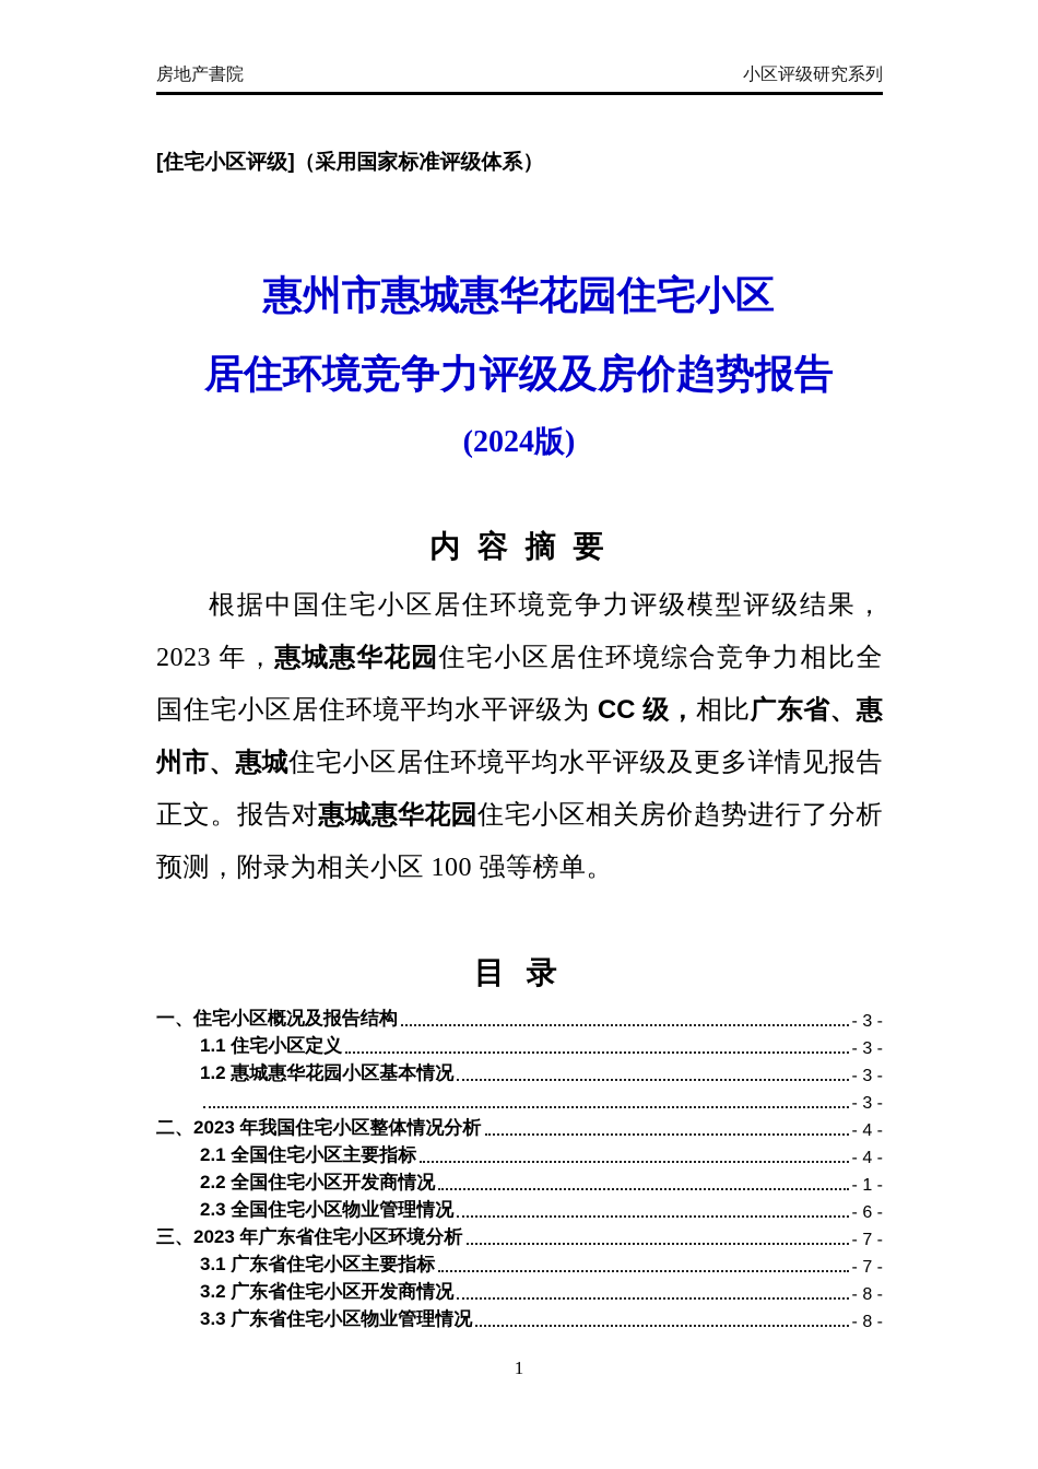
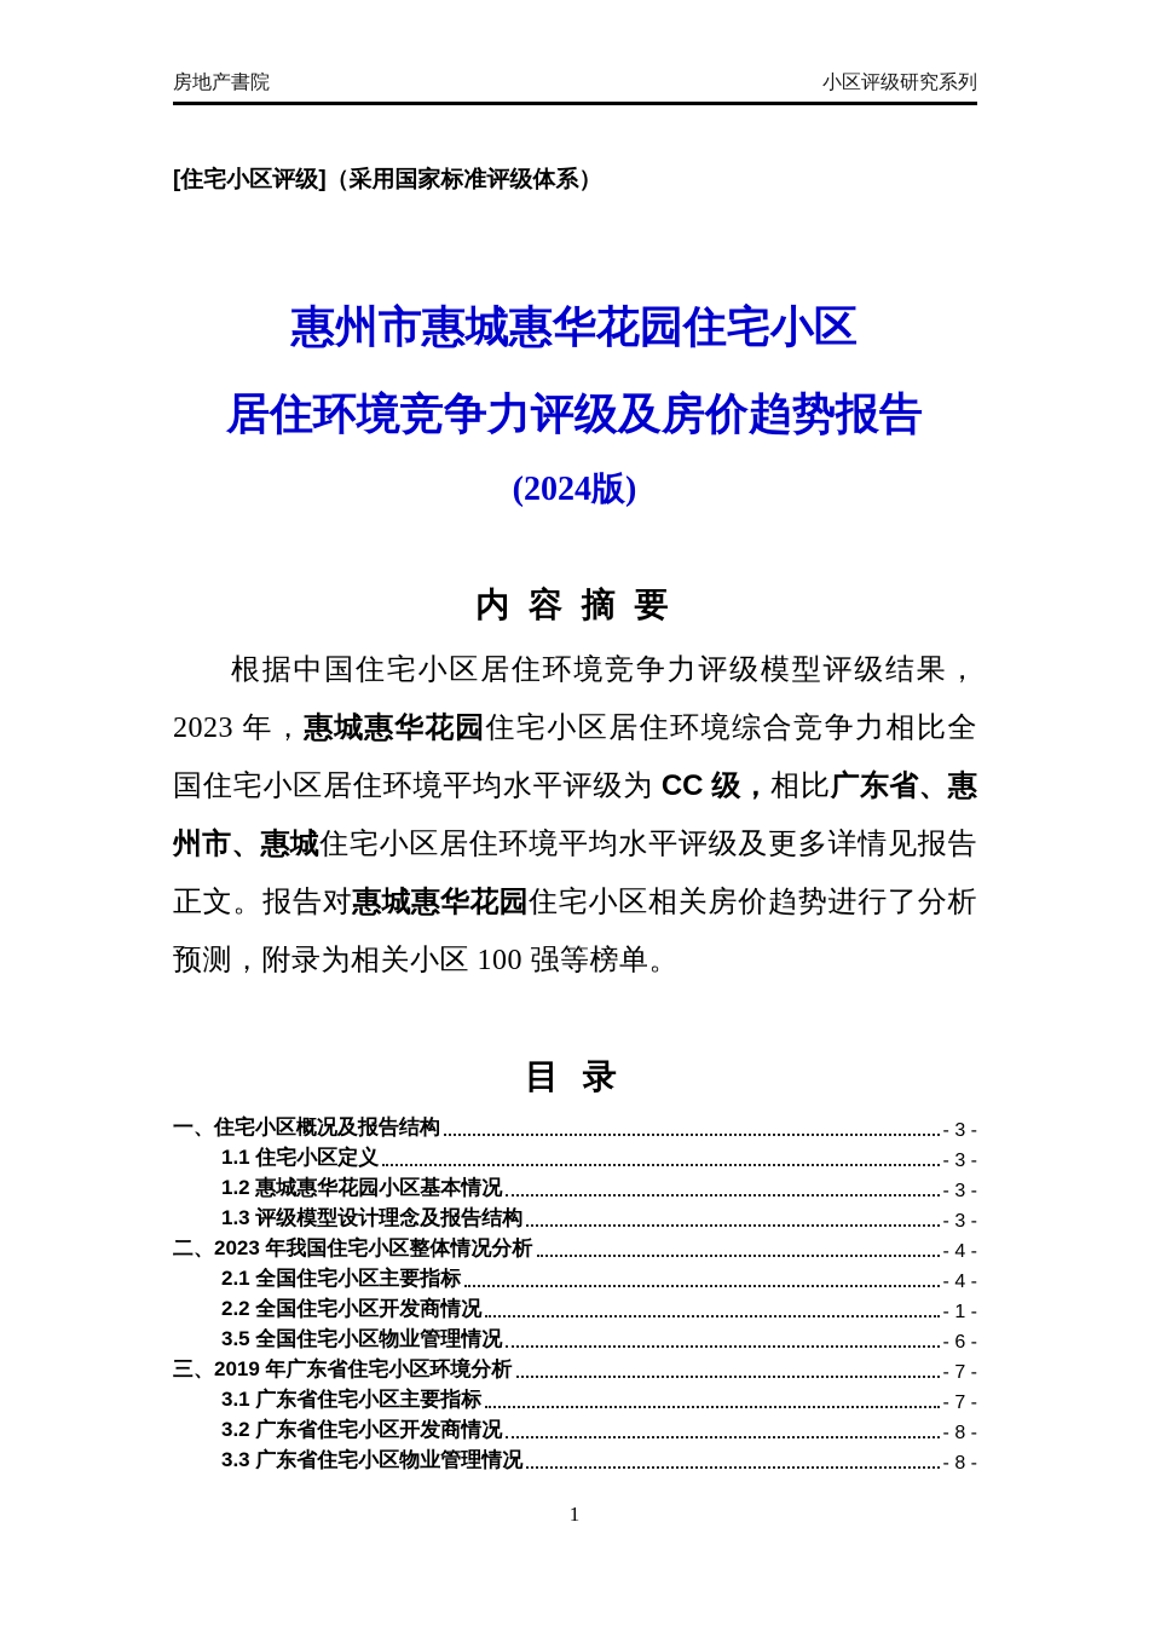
  房地产書院
  小区评级研究系列
  [住宅小区评级]（采用国家标准评级体系）
  惠州市惠城惠华花园住宅小区
  居住环境竞争力评级及房价趋势报告
  (2024版)
  内 容 摘 要
  根据中国住宅小区居住环境竞争力评级模型评级结果，2023 年，惠城惠华花园住宅小区居住环境综合竞争力相比全国住宅小区居住环境平均水平评级为 CC 级，相比广东省、惠州市、惠城住宅小区居住环境平均水平评级及更多详情见报告正文。报告对惠城惠华花园住宅小区相关房价趋势进行了分析预测，附录为相关小区 100 强等榜单。
  目 录
  一、住宅小区概况及报告结构
  - 3 -
  1.1 住宅小区定义
  - 3 -
  1.2 惠城惠华花园小区基本情况
  - 3 -
+ 1.3 评级模型设计理念及报告结构
  - 3 -
  二、2023 年我国住宅小区整体情况分析
  - 4 -
  2.1 全国住宅小区主要指标
  - 4 -
  2.2 全国住宅小区开发商情况
  - 1 -
- 2.3 全国住宅小区物业管理情况
+ 3.5 全国住宅小区物业管理情况
  - 6 -
- 三、2023 年广东省住宅小区环境分析
+ 三、2019 年广东省住宅小区环境分析
  - 7 -
  3.1 广东省住宅小区主要指标
  - 7 -
  3.2 广东省住宅小区开发商情况
  - 8 -
  3.3 广东省住宅小区物业管理情况
  - 8 -
  1
